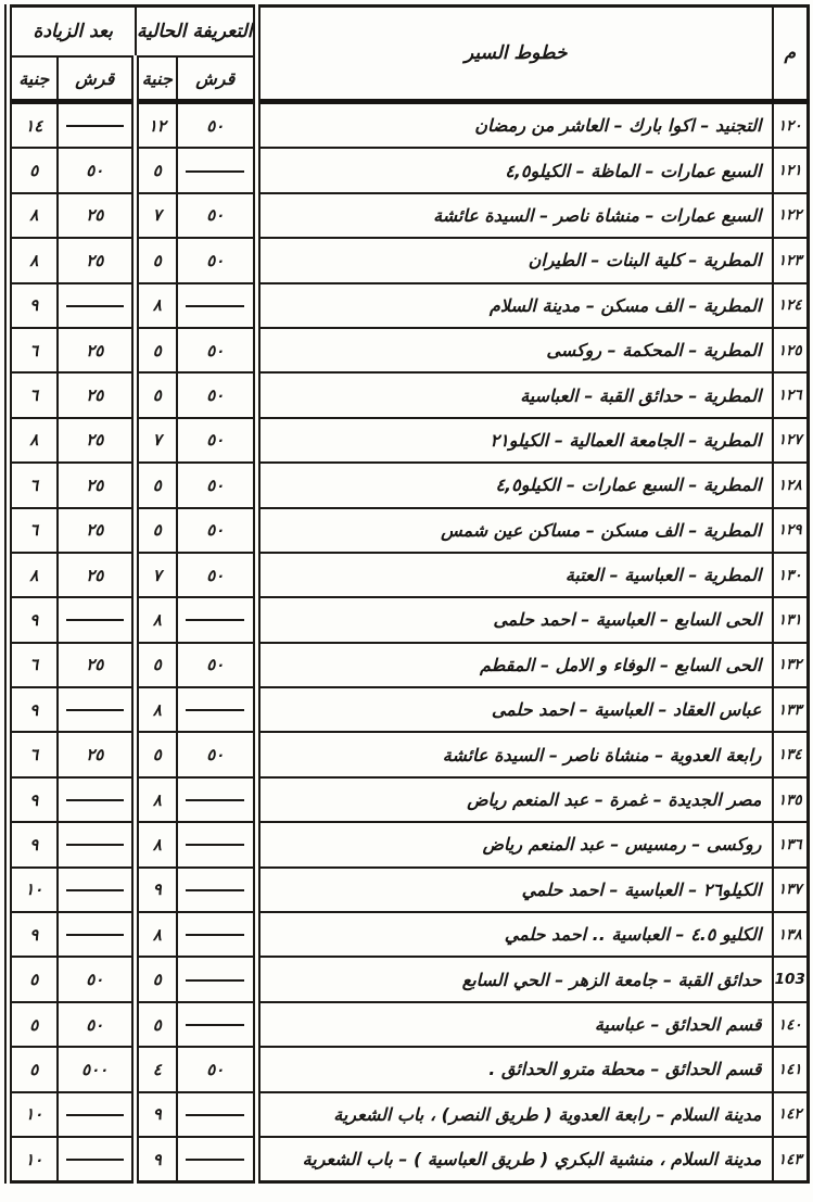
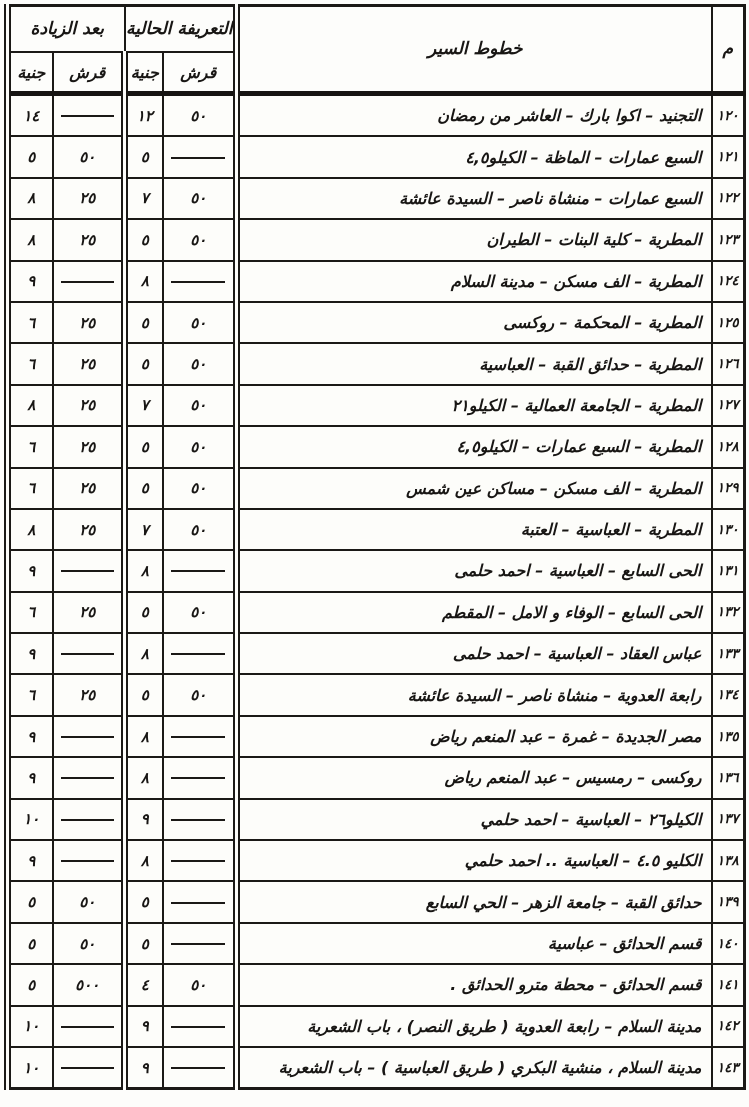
  م	خطوط السير	التعريفة الحالية	بعد الزيادة
  قرش	جنية	قرش	جنية
  ١٢٠	التجنيد – اكوا بارك – العاشر من رمضان	٥٠	١٢		١٤
  ١٢١	السبع عمارات – الماظة – الكيلو٤,٥		٥	٥٠	٥
  ١٢٢	السبع عمارات – منشاة ناصر – السيدة عائشة	٥٠	٧	٢٥	٨
  ١٢٣	المطرية – كلية البنات – الطيران	٥٠	٥	٢٥	٨
  ١٢٤	المطرية – الف مسكن – مدينة السلام		٨		٩
  ١٢٥	المطرية – المحكمة – روكسى	٥٠	٥	٢٥	٦
  ١٢٦	المطرية – حدائق القبة – العباسية	٥٠	٥	٢٥	٦
  ١٢٧	المطرية – الجامعة العمالية – الكيلو٢١	٥٠	٧	٢٥	٨
  ١٢٨	المطرية – السبع عمارات – الكيلو٤,٥	٥٠	٥	٢٥	٦
  ١٢٩	المطرية – الف مسكن – مساكن عين شمس	٥٠	٥	٢٥	٦
  ١٣٠	المطرية – العباسية – العتبة	٥٠	٧	٢٥	٨
  ١٣١	الحى السابع – العباسية – احمد حلمى		٨		٩
  ١٣٢	الحى السابع – الوفاء و الامل – المقطم	٥٠	٥	٢٥	٦
  ١٣٣	عباس العقاد – العباسية – احمد حلمى		٨		٩
  ١٣٤	رابعة العدوية – منشاة ناصر – السيدة عائشة	٥٠	٥	٢٥	٦
  ١٣٥	مصر الجديدة – غمرة – عبد المنعم رياض		٨		٩
  ١٣٦	روكسى – رمسيس – عبد المنعم رياض		٨		٩
  ١٣٧	الكيلو٢٦ – العباسية – احمد حلمي		٩		١٠
  ١٣٨	الكليو ٤.٥ – العباسية .. احمد حلمي		٨		٩
- 103	حدائق القبة – جامعة الزهر – الحي السابع		٥	٥٠	٥
+ ١٣٩	حدائق القبة – جامعة الزهر – الحي السابع		٥	٥٠	٥
  ١٤٠	قسم الحدائق – عباسية		٥	٥٠	٥
  ١٤١	قسم الحدائق – محطة مترو الحدائق .	٥٠	٤	٥٠٠	٥
  ١٤٢	مدينة السلام – رابعة العدوية ( طريق النصر) ، باب الشعرية		٩		١٠
  ١٤٣	مدينة السلام ، منشية البكري ( طريق العباسية ) – باب الشعرية		٩		١٠
